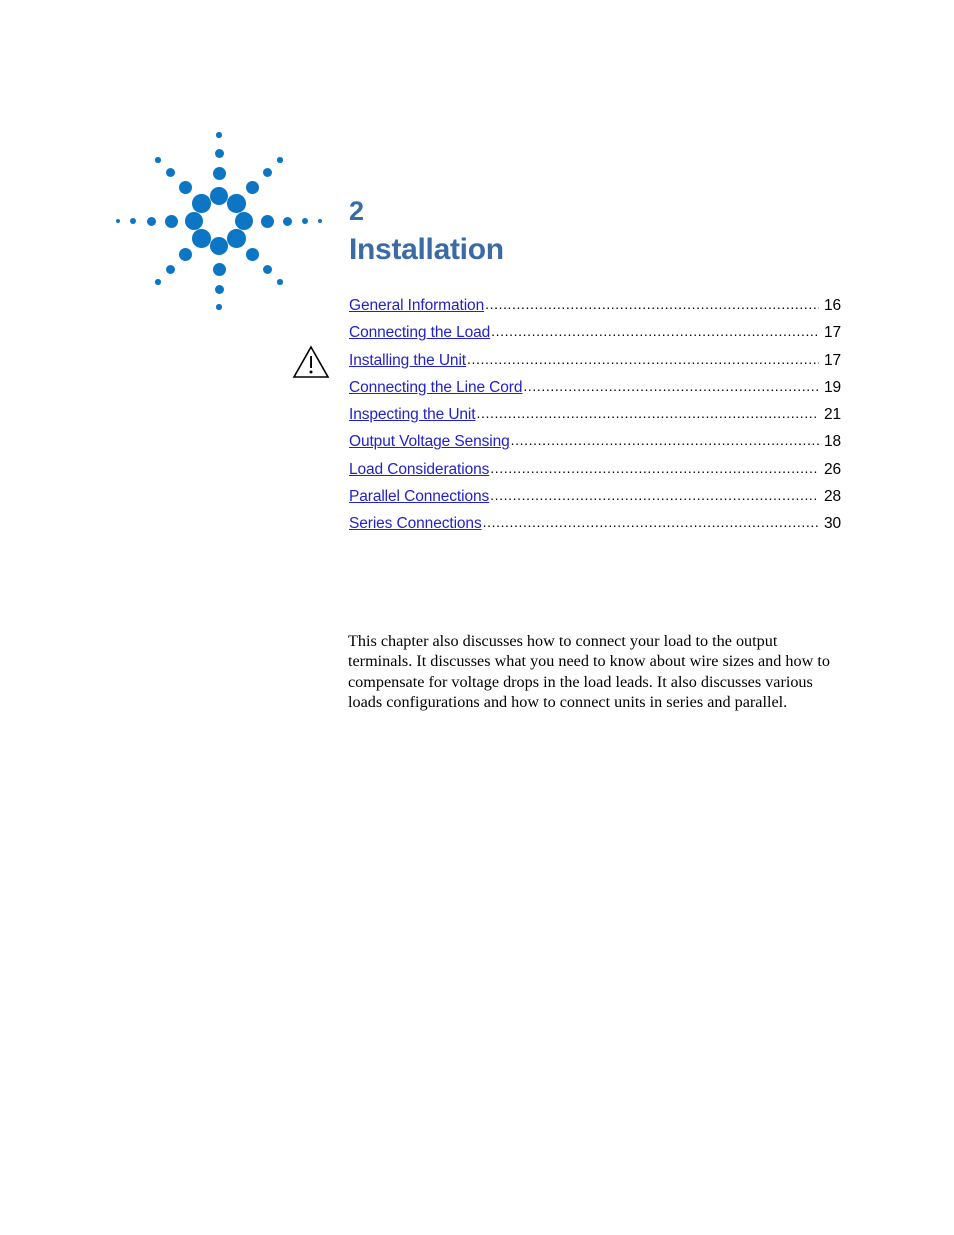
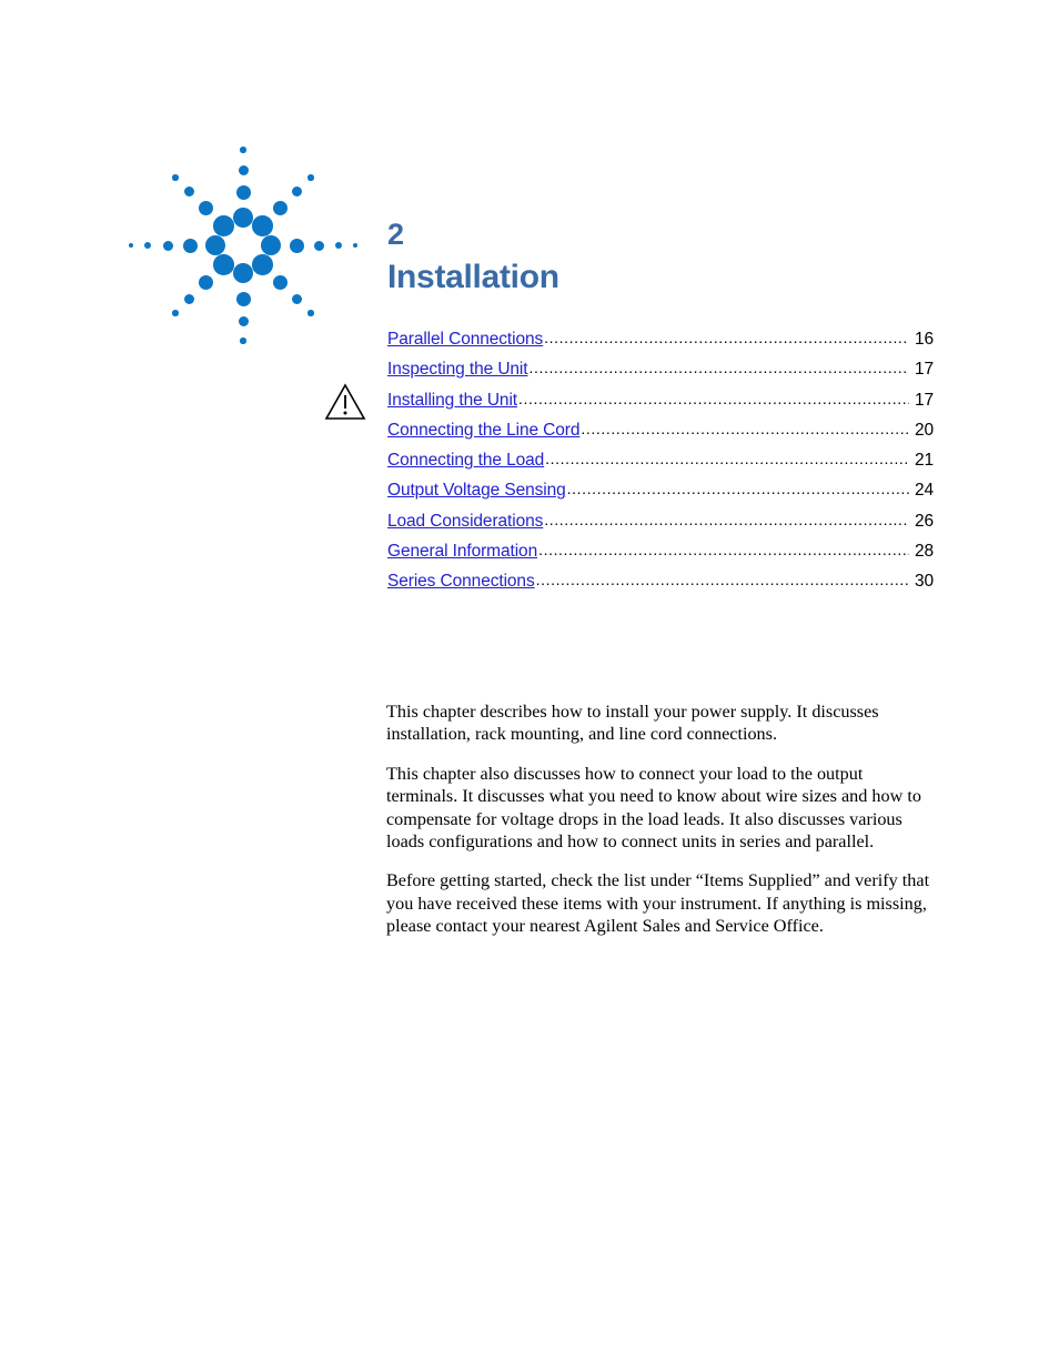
  2
  Installation
- General Information
+ Parallel Connections
  16
- Connecting the Load
+ Inspecting the Unit
  17
  Installing the Unit
  17
  Connecting the Line Cord
- 19
+ 20
- Inspecting the Unit
+ Connecting the Load
  21
  Output Voltage Sensing
- 18
+ 24
  Load Considerations
  26
- Parallel Connections
+ General Information
  28
  Series Connections
  30
+ This chapter describes how to install your power supply. It discusses installation, rack mounting, and line cord connections.
  This chapter also discusses how to connect your load to the output terminals. It discusses what you need to know about wire sizes and how to compensate for voltage drops in the load leads. It also discusses various loads configurations and how to connect units in series and parallel.
+ Before getting started, check the list under “Items Supplied” and verify that you have received these items with your instrument. If anything is missing, please contact your nearest Agilent Sales and Service Office.
